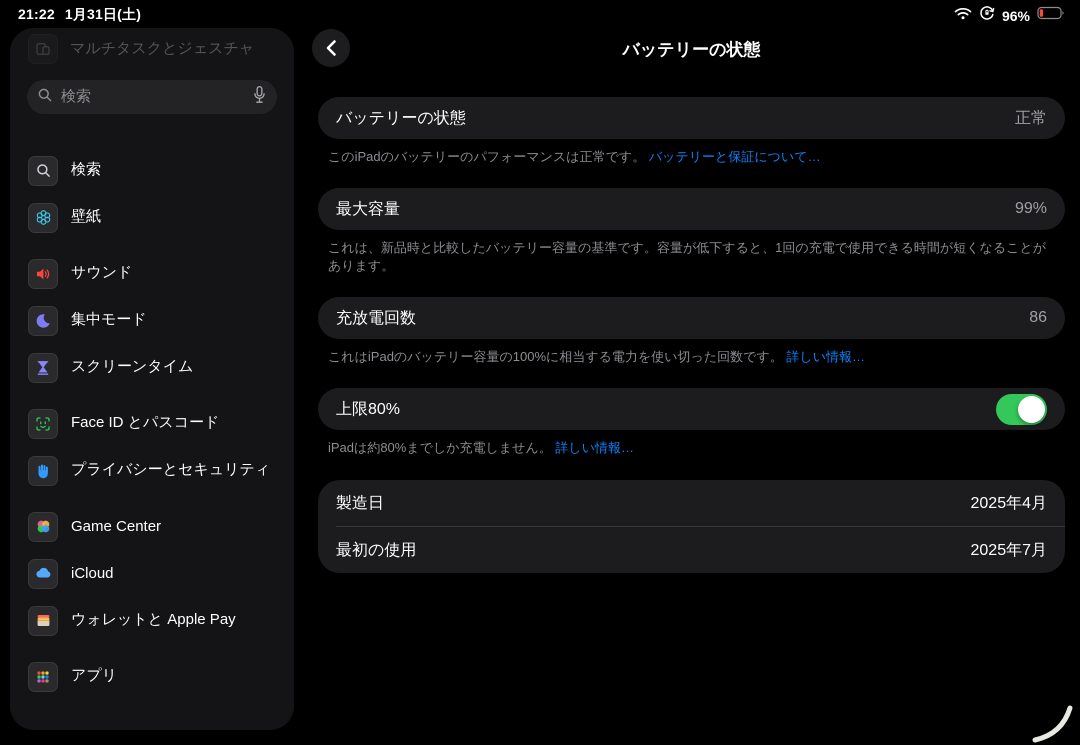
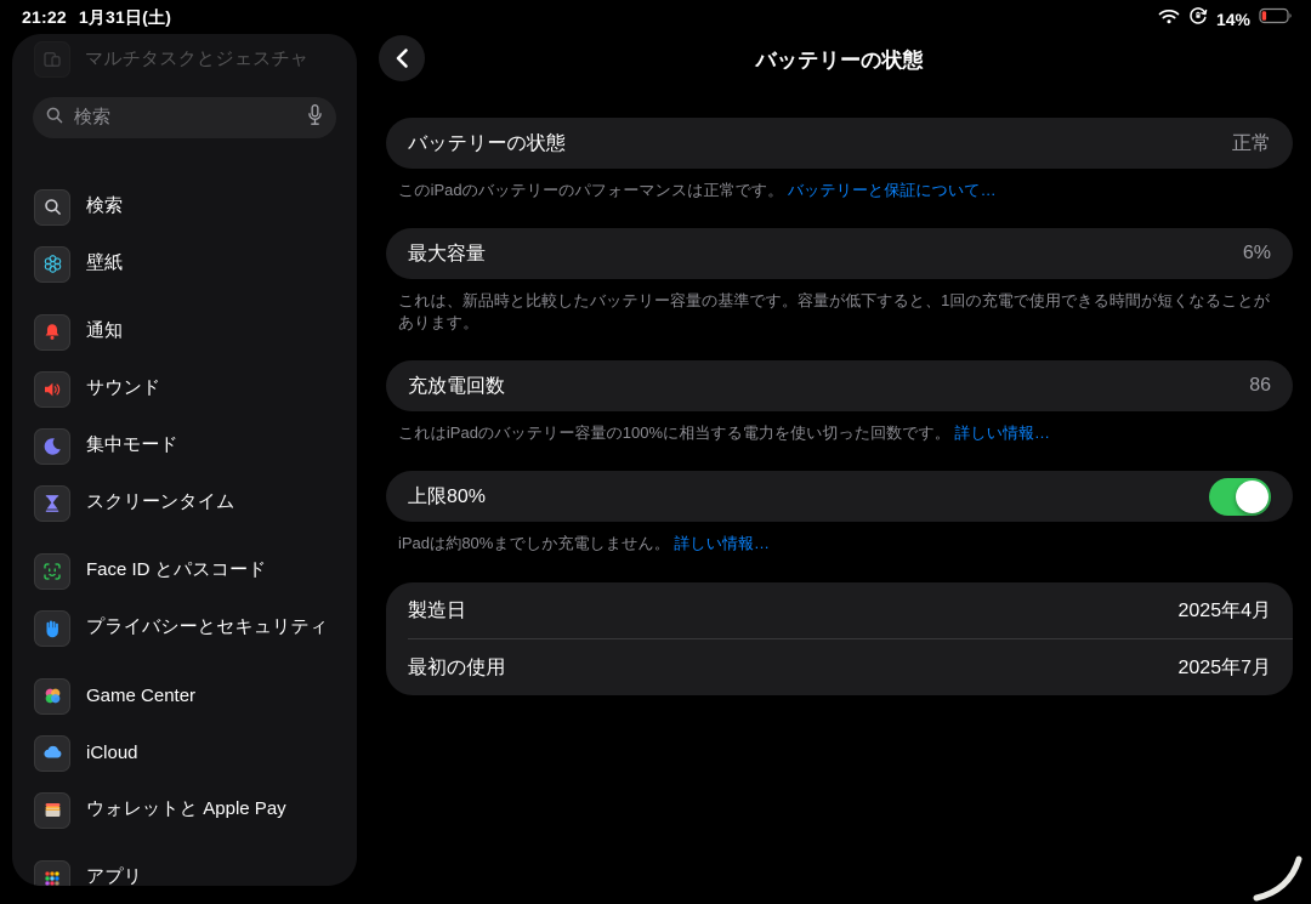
  21:22
  1月31日(土)
- 96%
+ 14%
  マルチタスクとジェスチャ
  検索
  検索
  壁紙
+ 通知
  サウンド
  集中モード
  スクリーンタイム
  Face ID とパスコード
  プライバシーとセキュリティ
  Game Center
  iCloud
  ウォレットと Apple Pay
  アプリ
  バッテリーの状態
  バッテリーの状態
  正常
  このiPadのバッテリーのパフォーマンスは正常です。 バッテリーと保証について…
  最大容量
- 99%
+ 6%
  これは、新品時と比較したバッテリー容量の基準です。容量が低下すると、1回の充電で使用できる時間が短くなることがあります。
  充放電回数
  86
  これはiPadのバッテリー容量の100%に相当する電力を使い切った回数です。 詳しい情報…
  上限80%
  iPadは約80%までしか充電しません。 詳しい情報…
  製造日
  2025年4月
  最初の使用
  2025年7月
